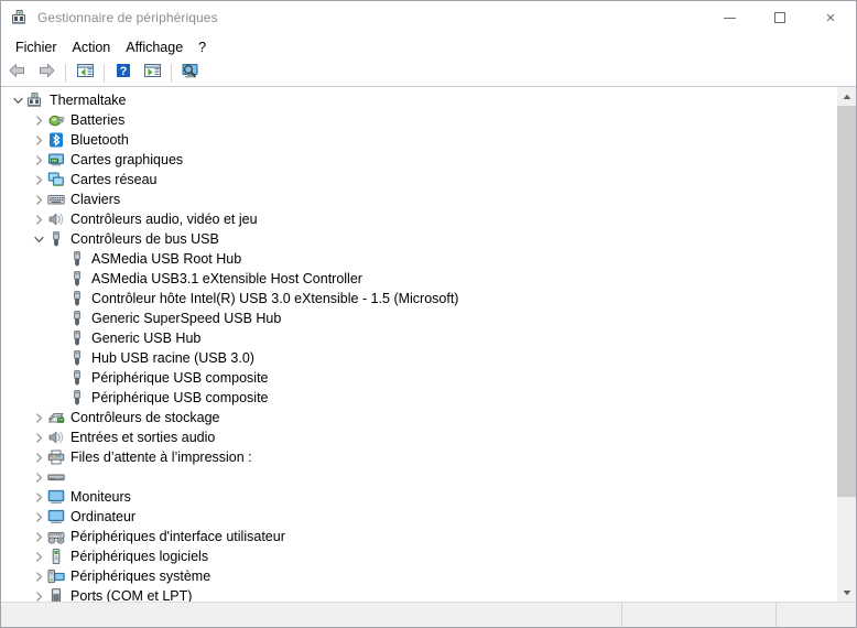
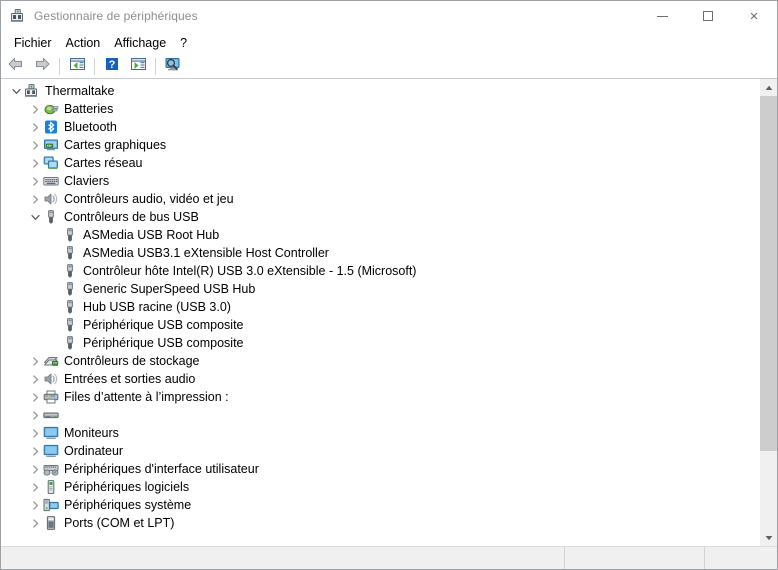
  Gestionnaire de périphériques
  ✕
  Fichier
  Action
  Affichage
  ?
  ?
  Thermaltake
  Batteries
  Bluetooth
  Cartes graphiques
  Cartes réseau
  Claviers
  Contrôleurs audio, vidéo et jeu
  Contrôleurs de bus USB
  ASMedia USB Root Hub
  ASMedia USB3.1 eXtensible Host Controller
  Contrôleur hôte Intel(R) USB 3.0 eXtensible - 1.5 (Microsoft)
  Generic SuperSpeed USB Hub
- Generic USB Hub
  Hub USB racine (USB 3.0)
  Périphérique USB composite
  Périphérique USB composite
  Contrôleurs de stockage
  Entrées et sorties audio
  Files d’attente à l’impression :
  Moniteurs
  Ordinateur
  Périphériques d'interface utilisateur
  Périphériques logiciels
  Périphériques système
  Ports (COM et LPT)
